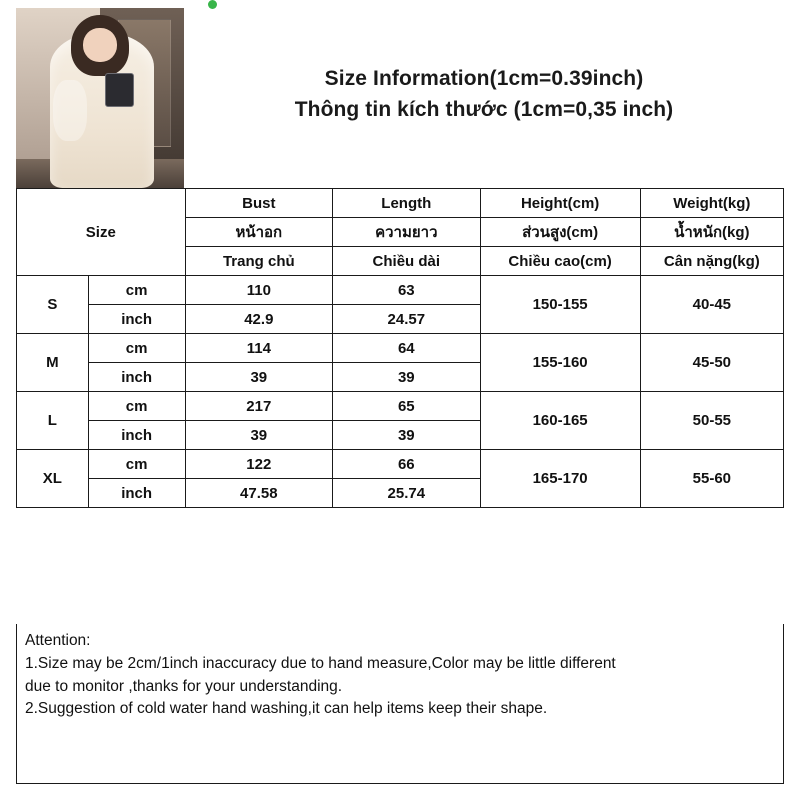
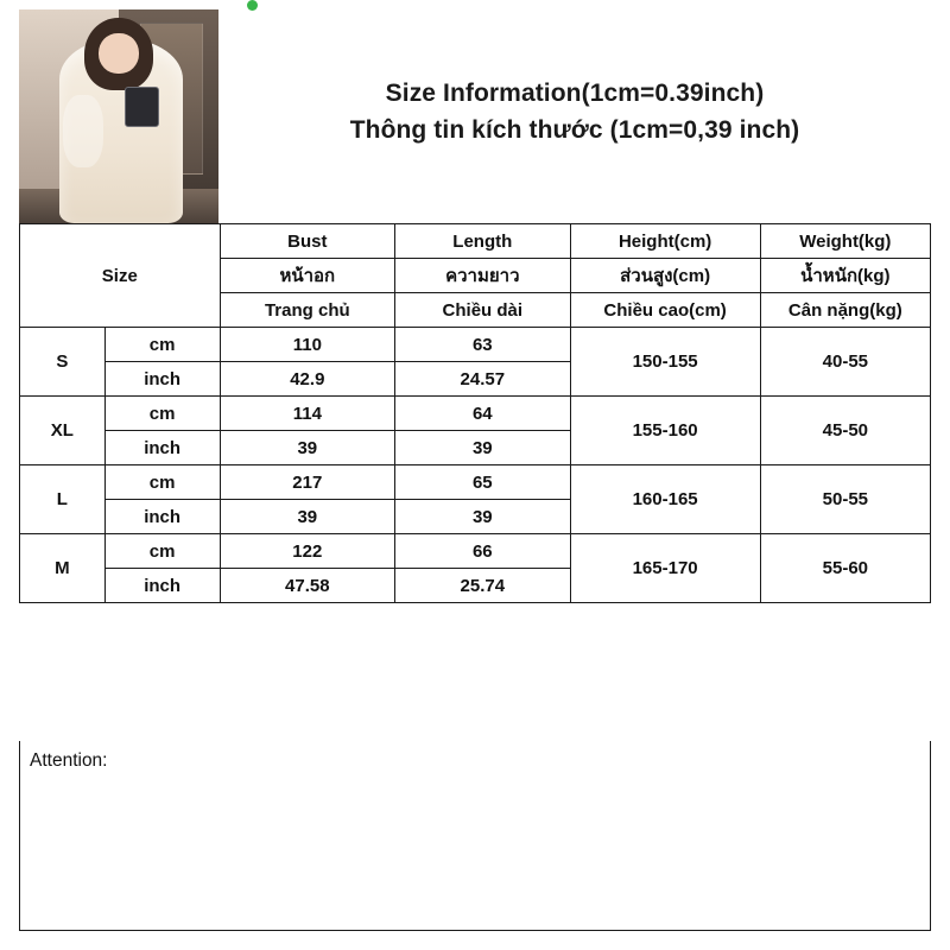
  Size Information(1cm=0.39inch)
- Thông tin kích thước (1cm=0,35 inch)
+ Thông tin kích thước (1cm=0,39 inch)
  Size	Bust	Length	Height(cm)	Weight(kg)
  หน้าอก	ความยาว	ส่วนสูง(cm)	น้ำหนัก(kg)
  Trang chủ	Chiều dài	Chiều cao(cm)	Cân nặng(kg)
- S	cm	110	63	150-155	40-45
+ S	cm	110	63	150-155	40-55
  inch	42.9	24.57
- M	cm	114	64	155-160	45-50
+ XL	cm	114	64	155-160	45-50
  inch	39	39
  L	cm	217	65	160-165	50-55
  inch	39	39
- XL	cm	122	66	165-170	55-60
+ M	cm	122	66	165-170	55-60
  inch	47.58	25.74
  Attention:
- 1.Size may be 2cm/1inch inaccuracy due to hand measure,Color may be little different
- due to monitor ,thanks for your understanding.
- 2.Suggestion of cold water hand washing,it can help items keep their shape.
